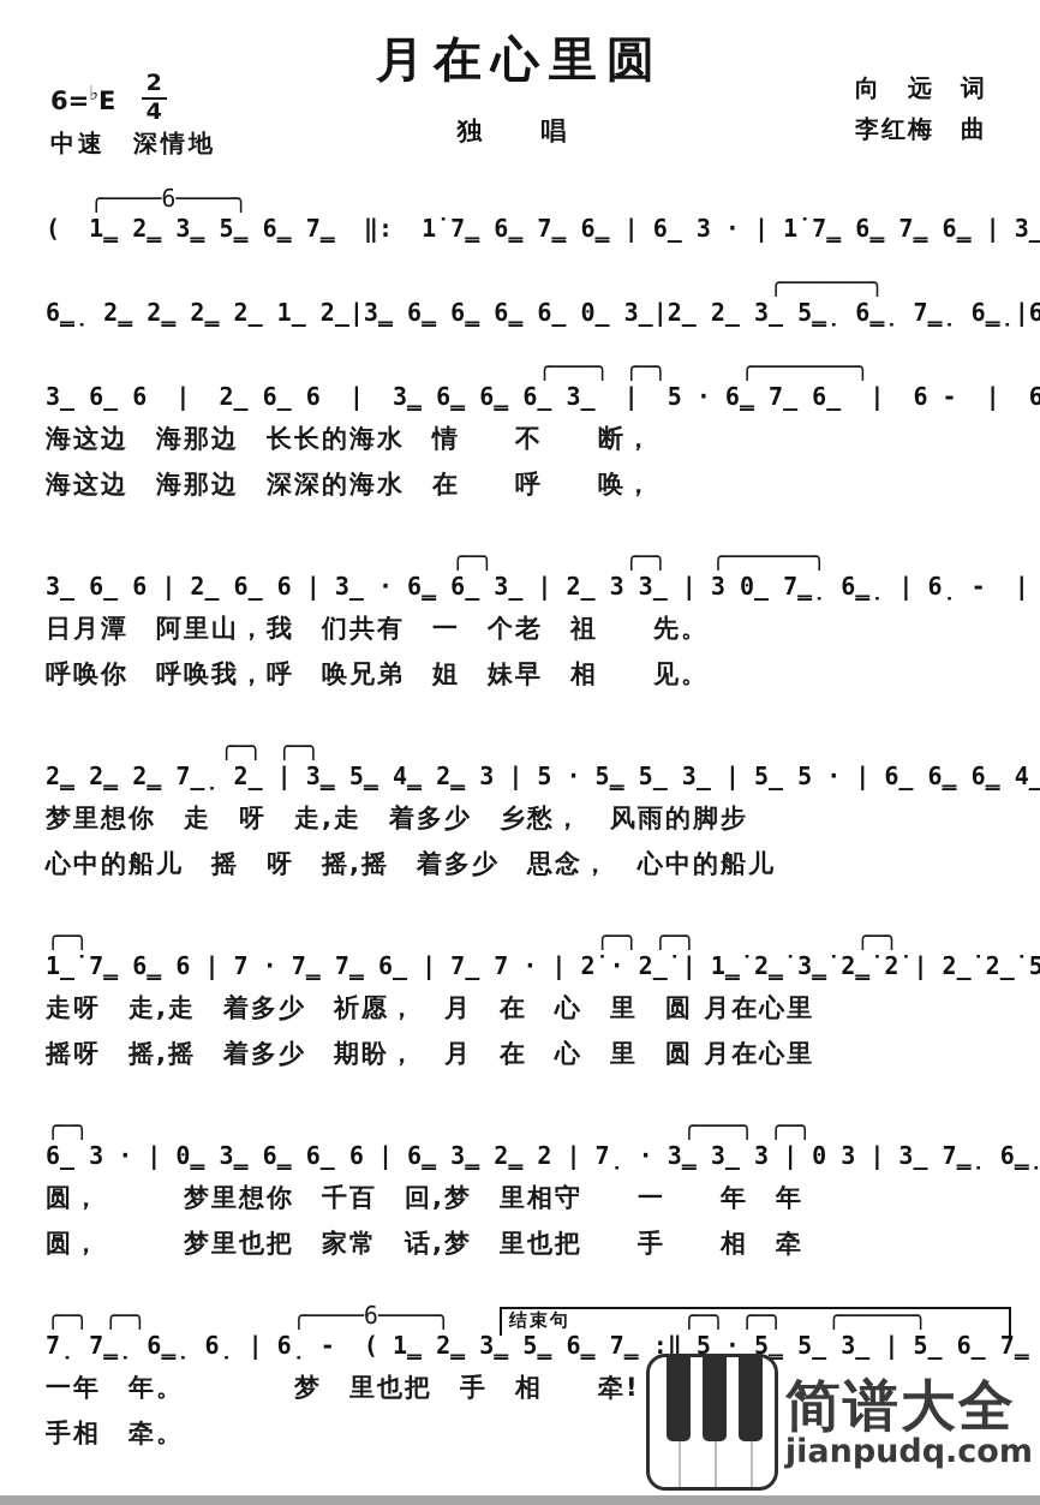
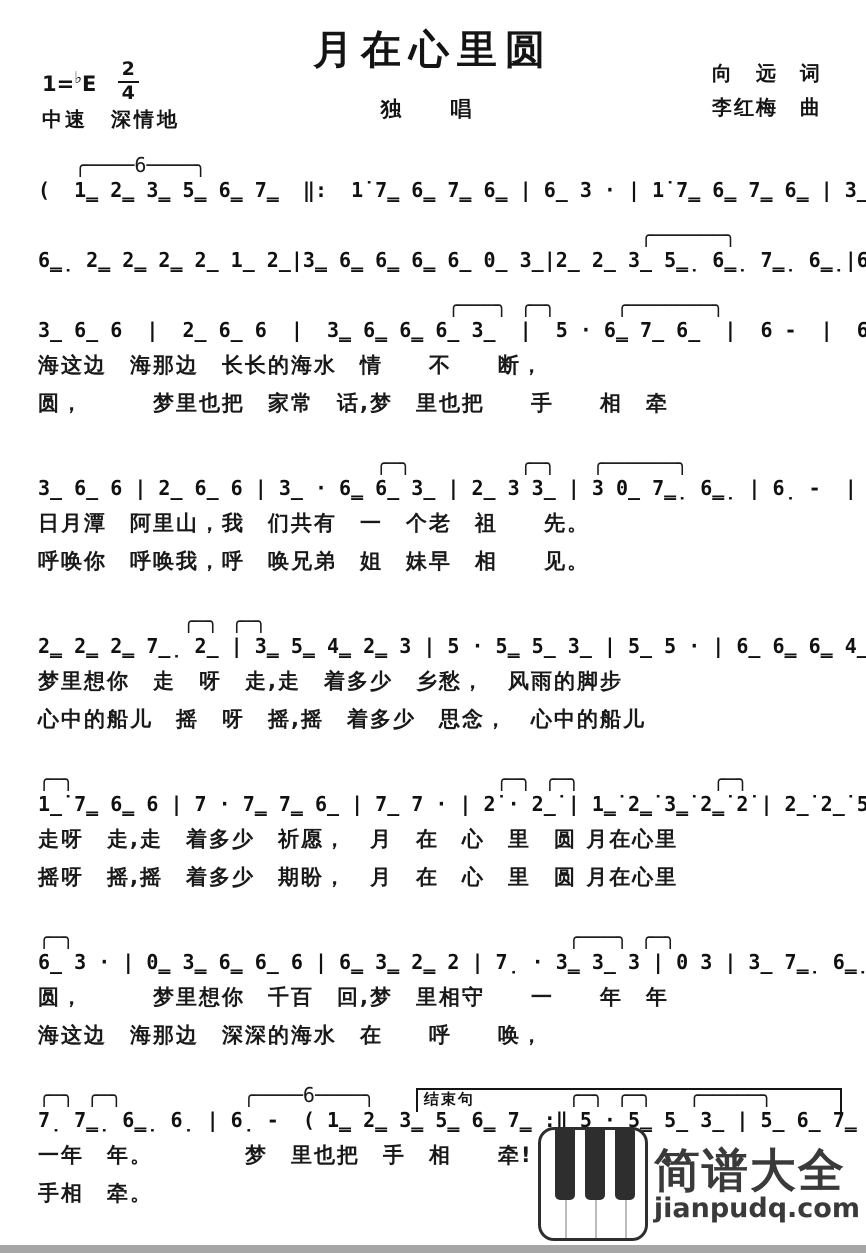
  月在心里圆
  独 唱
  向 远 词
  李红梅 曲
- 6=♭E
+ 1=♭E
  2
  4
  中速 深情地
  ╭────6────╮
  ( 1̳ 2̳ 3̳ 5̳ 6̳ 7̳ ‖: 1̇ 7̳ 6̳ 7̳ 6̳ | 6̲ 3 · | 1̇ 7̳ 6̳ 7̳ 6̳ | 3̲
  ╭──────╮
  6̳̣ 2̳ 2̳ 2̳ 2̲ 1̲ 2̲|3̳ 6̳ 6̳ 6̳ 6̲ 0̲ 3̲|2̲ 2̲ 3̲ 5̳̣ 6̳̣ 7̳̣ 6̳̣|
  ╭───╮ ╭─╮ ╭───────╮
  3̲ 6̲ 6 | 2̲ 6̲ 6 | 3̳ 6̳ 6̳ 6̲ 3̲ | 5 · 6̳ 7̲ 6̲ | 6 - | 6
  海这边 海那边 长长的海水 情 不 断，
- 海这边 海那边 深深的海水 在 呼 唤，
+ 圆， 梦里也把 家常 话,梦 里也把 手 相 牵
  ╭─╮ ╭─╮ ╭──────╮
  3̲ 6̲ 6 | 2̲ 6̲ 6 | 3̲ · 6̳ 6̲ 3̲ | 2̲ 3 3̲ | 3 0̲ 7̳̣ 6̳̣ | 6̣ - |
  日月潭 阿里山，我 们共有 一 个老 祖 先。
  呼唤你 呼唤我，呼 唤兄弟 姐 妹早 相 见。
  ╭─╮ ╭─╮
  2̳ 2̳ 2̳ 7̲̣ 2̲ | 3̳ 5̳ 4̳ 2̳ 3 | 5 · 5̳ 5̲ 3̲ | 5̲ 5 · | 6̲ 6̳ 6̳ 4̲
  梦里想你 走 呀 走,走 着多少 乡愁， 风雨的脚步
  心中的船儿 摇 呀 摇,摇 着多少 思念， 心中的船儿
  ╭─╮ ╭─╮ ╭─╮ ╭─╮
  1̲̇ 7̳ 6̳ 6 | 7 · 7̳ 7̳ 6̲ | 7̲ 7 · | 2̇ · 2̲̇ | 1̳̇ 2̳̇ 3̳̇ 2̳̇ 2̇ | 2̲̇ 2̲̇
  走呀 走,走 着多少 祈愿， 月 在 心 里 圆 月在心里
  摇呀 摇,摇 着多少 期盼， 月 在 心 里 圆 月在心里
  ╭─╮ ╭───╮ ╭─╮
  6̲ 3 · | 0̳ 3̳ 6̳ 6̲ 6 | 6̳ 3̳ 2̳ 2 | 7̣ · 3̳ 3̲ 3 | 0 3 | 3̲ 7̳̣ 6̳̣
  圆， 梦里想你 千百 回,梦 里相守 一 年 年
- 圆， 梦里也把 家常 话,梦 里也把 手 相 牵
+ 海这边 海那边 深深的海水 在 呼 唤，
  结束句
  ╭─╮ ╭─╮ ╭────6────╮ ╭─╮ ╭─╮ ╭─────╮
  7̣ 7̳̣ 6̳̣ 6̣ | 6̣ - ( 1̳ 2̳ 3̳ 5̳ 6̳ 7̳ :‖ 5 · 5̳ 5̲ 3̲ | 5̲ 6̲ 7̳
  一年 年。 梦 里也把 手 相 牵!
  手相 牵。
  简谱大全
  jianpudq.com
